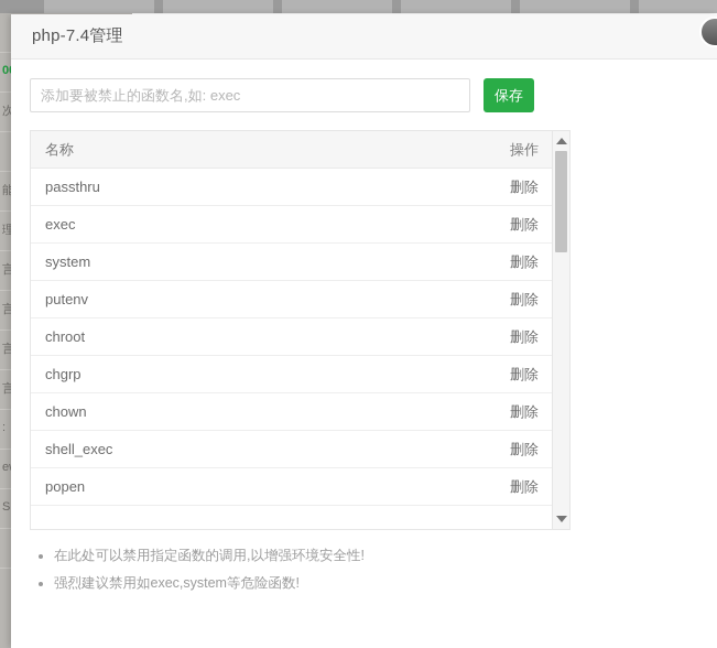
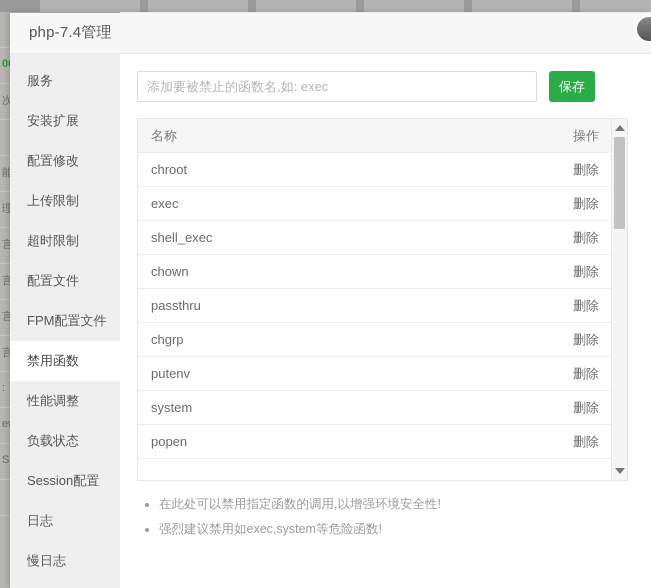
  次
  能
  理
  言
  言
  言
  言
  :
  S
  php-7.4管理
+ 服务
+ 安装扩展
+ 配置修改
+ 上传限制
+ 超时限制
+ 配置文件
+ FPM配置文件
+ 禁用函数
+ 性能调整
+ 负载状态
+ Session配置
+ 日志
+ 慢日志
  添加要被禁止的函数名,如: exec
  保存
  名称	操作
- passthru	删除
+ chroot	删除
  exec	删除
- system	删除
+ shell_exec	删除
- putenv	删除
+ chown	删除
- chroot	删除
+ passthru	删除
  chgrp	删除
- chown	删除
+ putenv	删除
- shell_exec	删除
+ system	删除
  popen	删除
  在此处可以禁用指定函数的调用,以增强环境安全性!
  强烈建议禁用如exec,system等危险函数!
